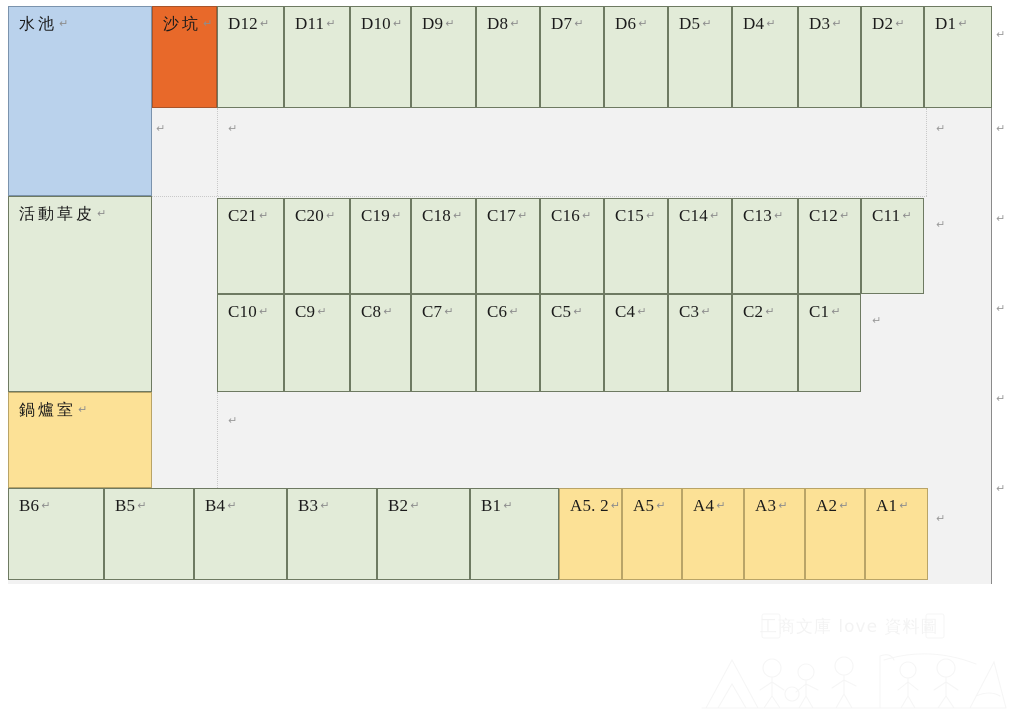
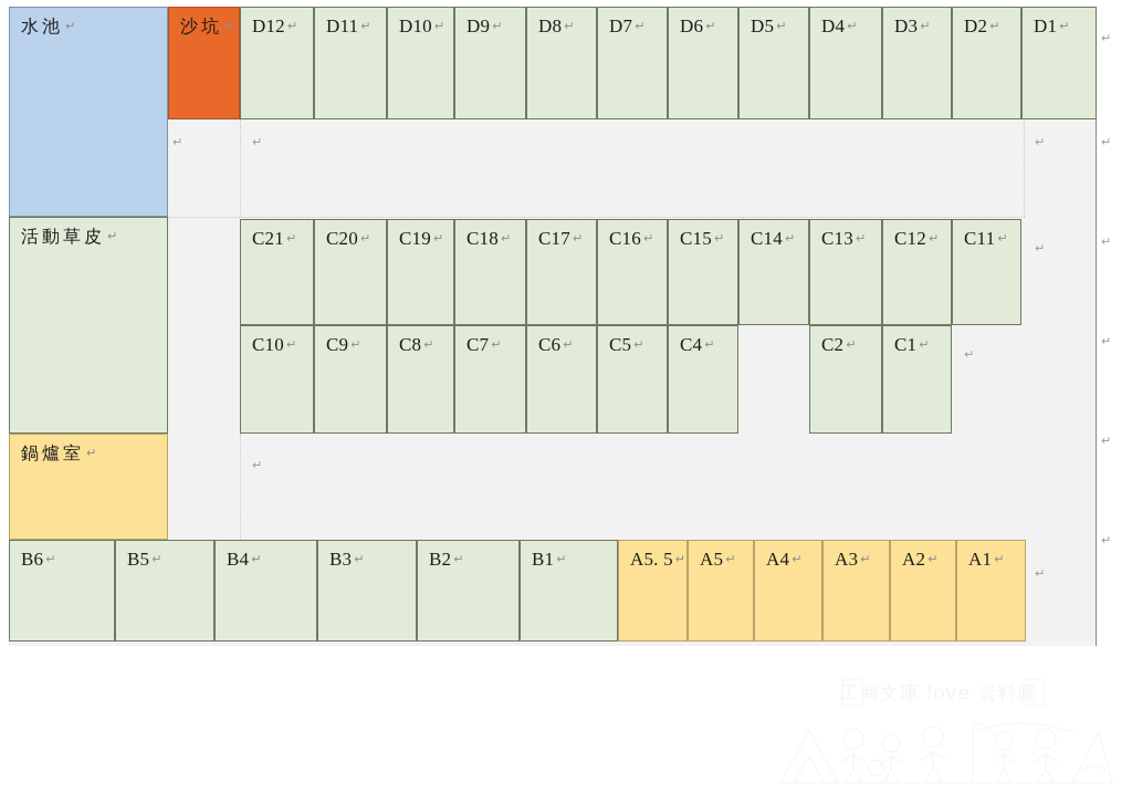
  水池 ↵
  活動草皮 ↵
  鍋爐室 ↵
  沙坑 ↵
  D12 ↵
  D11 ↵
  D10 ↵
  D9 ↵
  D8 ↵
  D7 ↵
  D6 ↵
  D5 ↵
  D4 ↵
  D3 ↵
  D2 ↵
  D1 ↵
  C21 ↵
  C20 ↵
  C19 ↵
  C18 ↵
  C17 ↵
  C16 ↵
  C15 ↵
  C14 ↵
  C13 ↵
  C12 ↵
  C11 ↵
  C10 ↵
  C9 ↵
  C8 ↵
  C7 ↵
  C6 ↵
  C5 ↵
  C4 ↵
- C3 ↵
  C2 ↵
  C1 ↵
  B6 ↵
  B5 ↵
  B4 ↵
  B3 ↵
  B2 ↵
  B1 ↵
- A5. 2 ↵
+ A5. 5 ↵
  A5 ↵
  A4 ↵
  A3 ↵
  A2 ↵
  A1 ↵
  ↵
  ↵
  ↵
  ↵
  ↵
  ↵
  ↵
  ↵
  ↵
  ↵
  ↵
  ↵
  ↵
